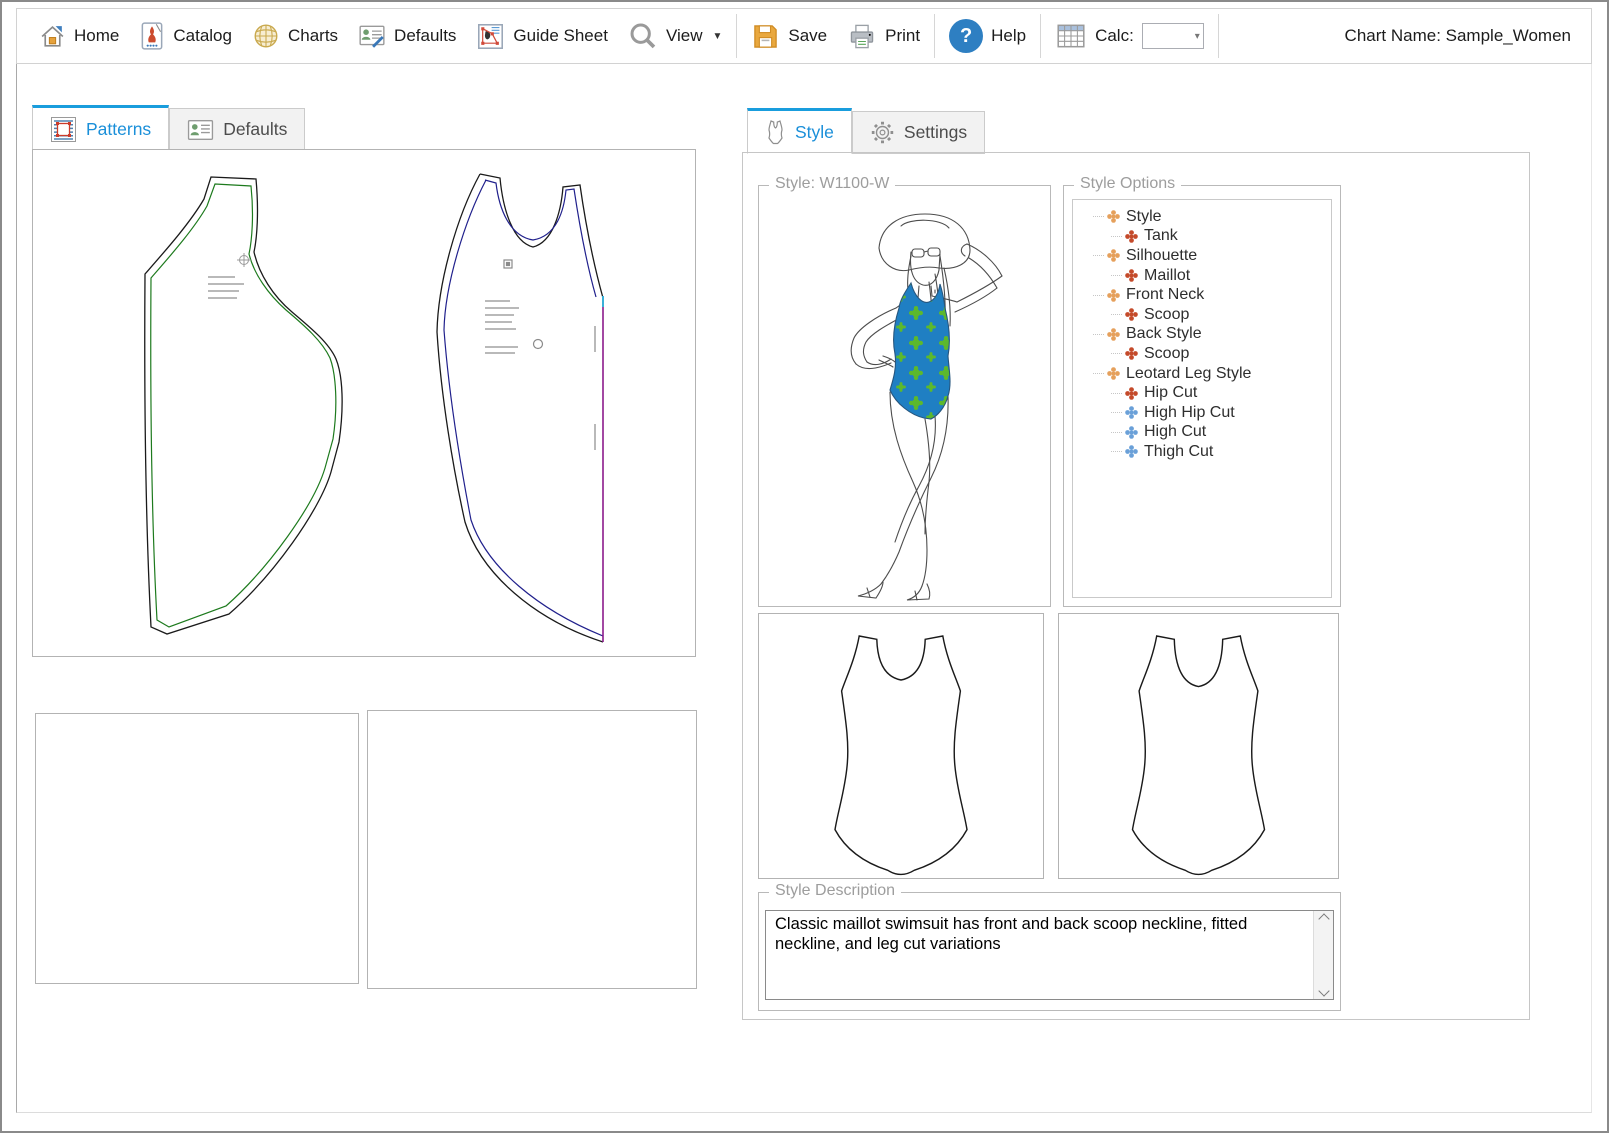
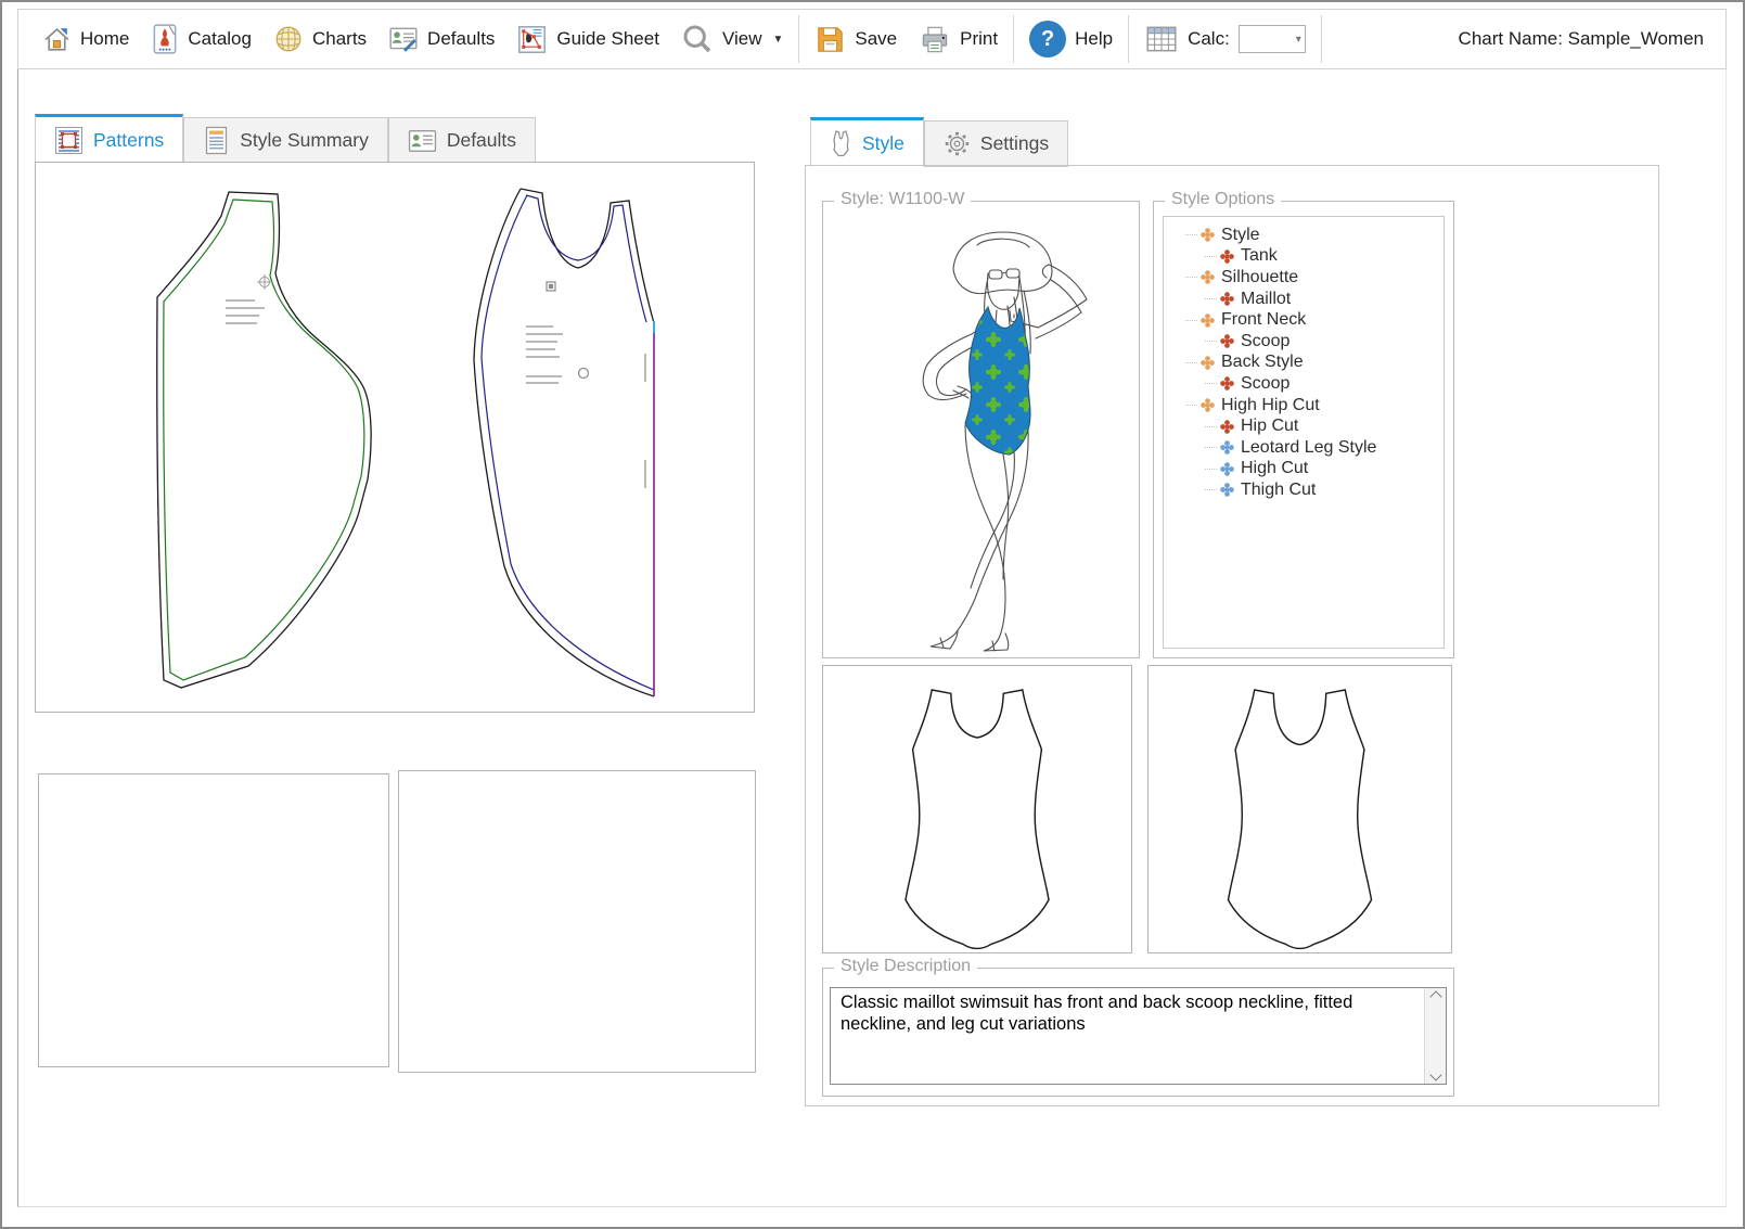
  Home
  Catalog
  Charts
  Defaults
  Guide Sheet
  View
  ▼
  Save
  Print
  ?
  Help
  Calc:
  ▾
  Chart Name: Sample_Women
  Patterns
+ Style Summary
  Defaults
  Style
  Settings
  Style: W1100-W
  Style Options
  Style
  Tank
  Silhouette
  Maillot
  Front Neck
  Scoop
  Back Style
  Scoop
- Leotard Leg Style
+ High Hip Cut
  Hip Cut
- High Hip Cut
+ Leotard Leg Style
  High Cut
  Thigh Cut
  Style Description
  Classic maillot swimsuit has front and back scoop neckline, fitted neckline, and leg cut variations
